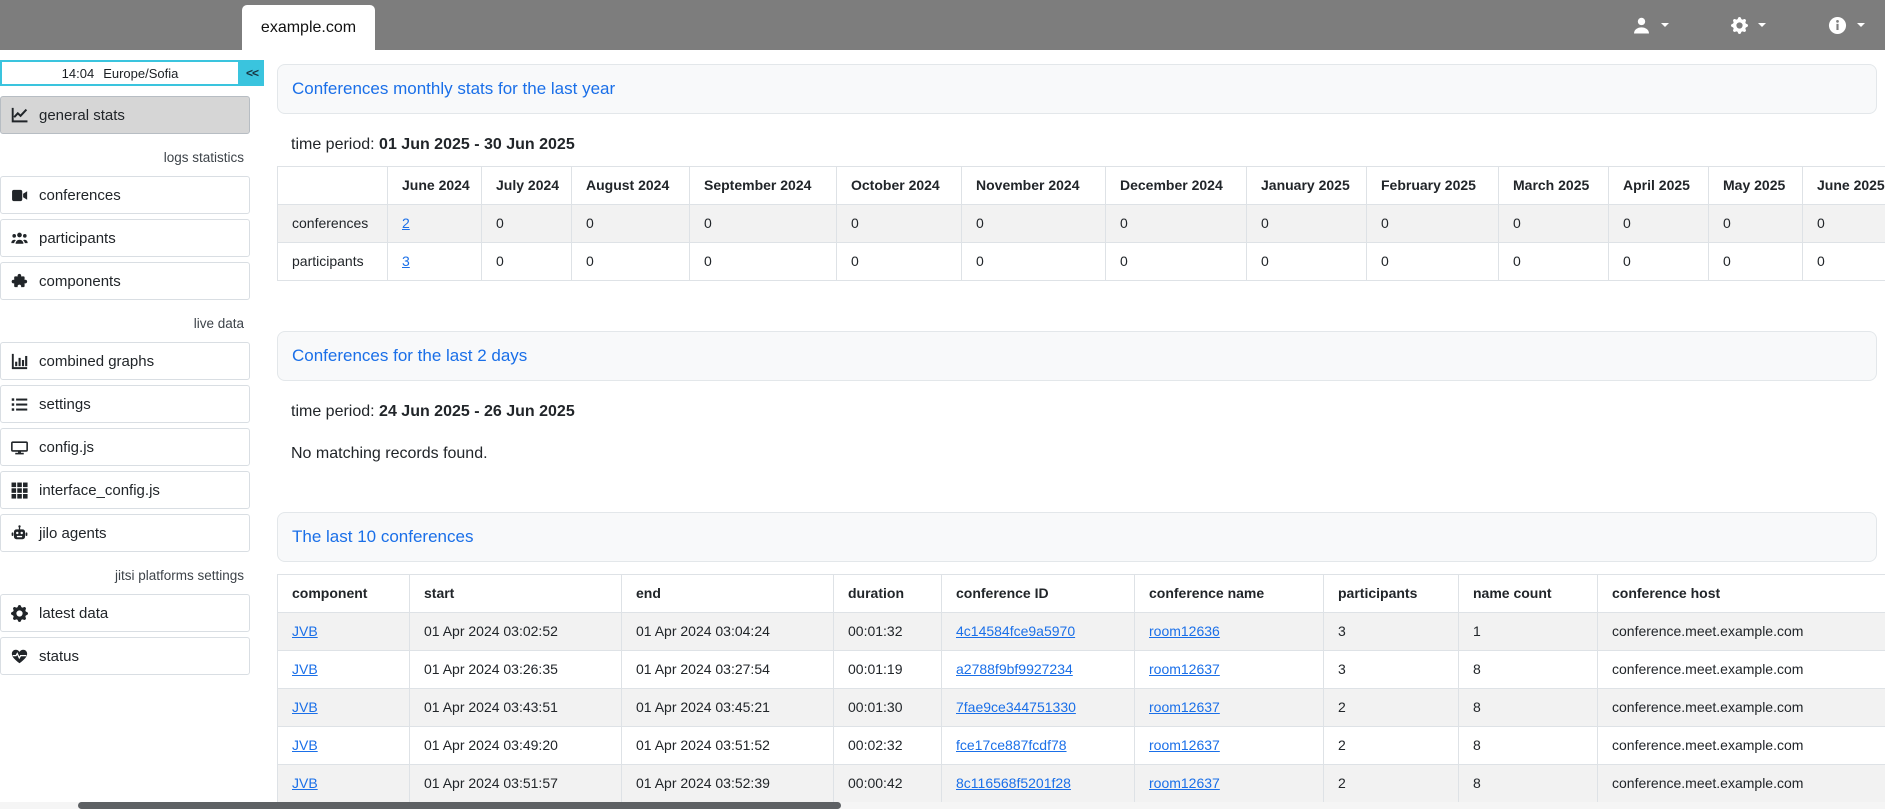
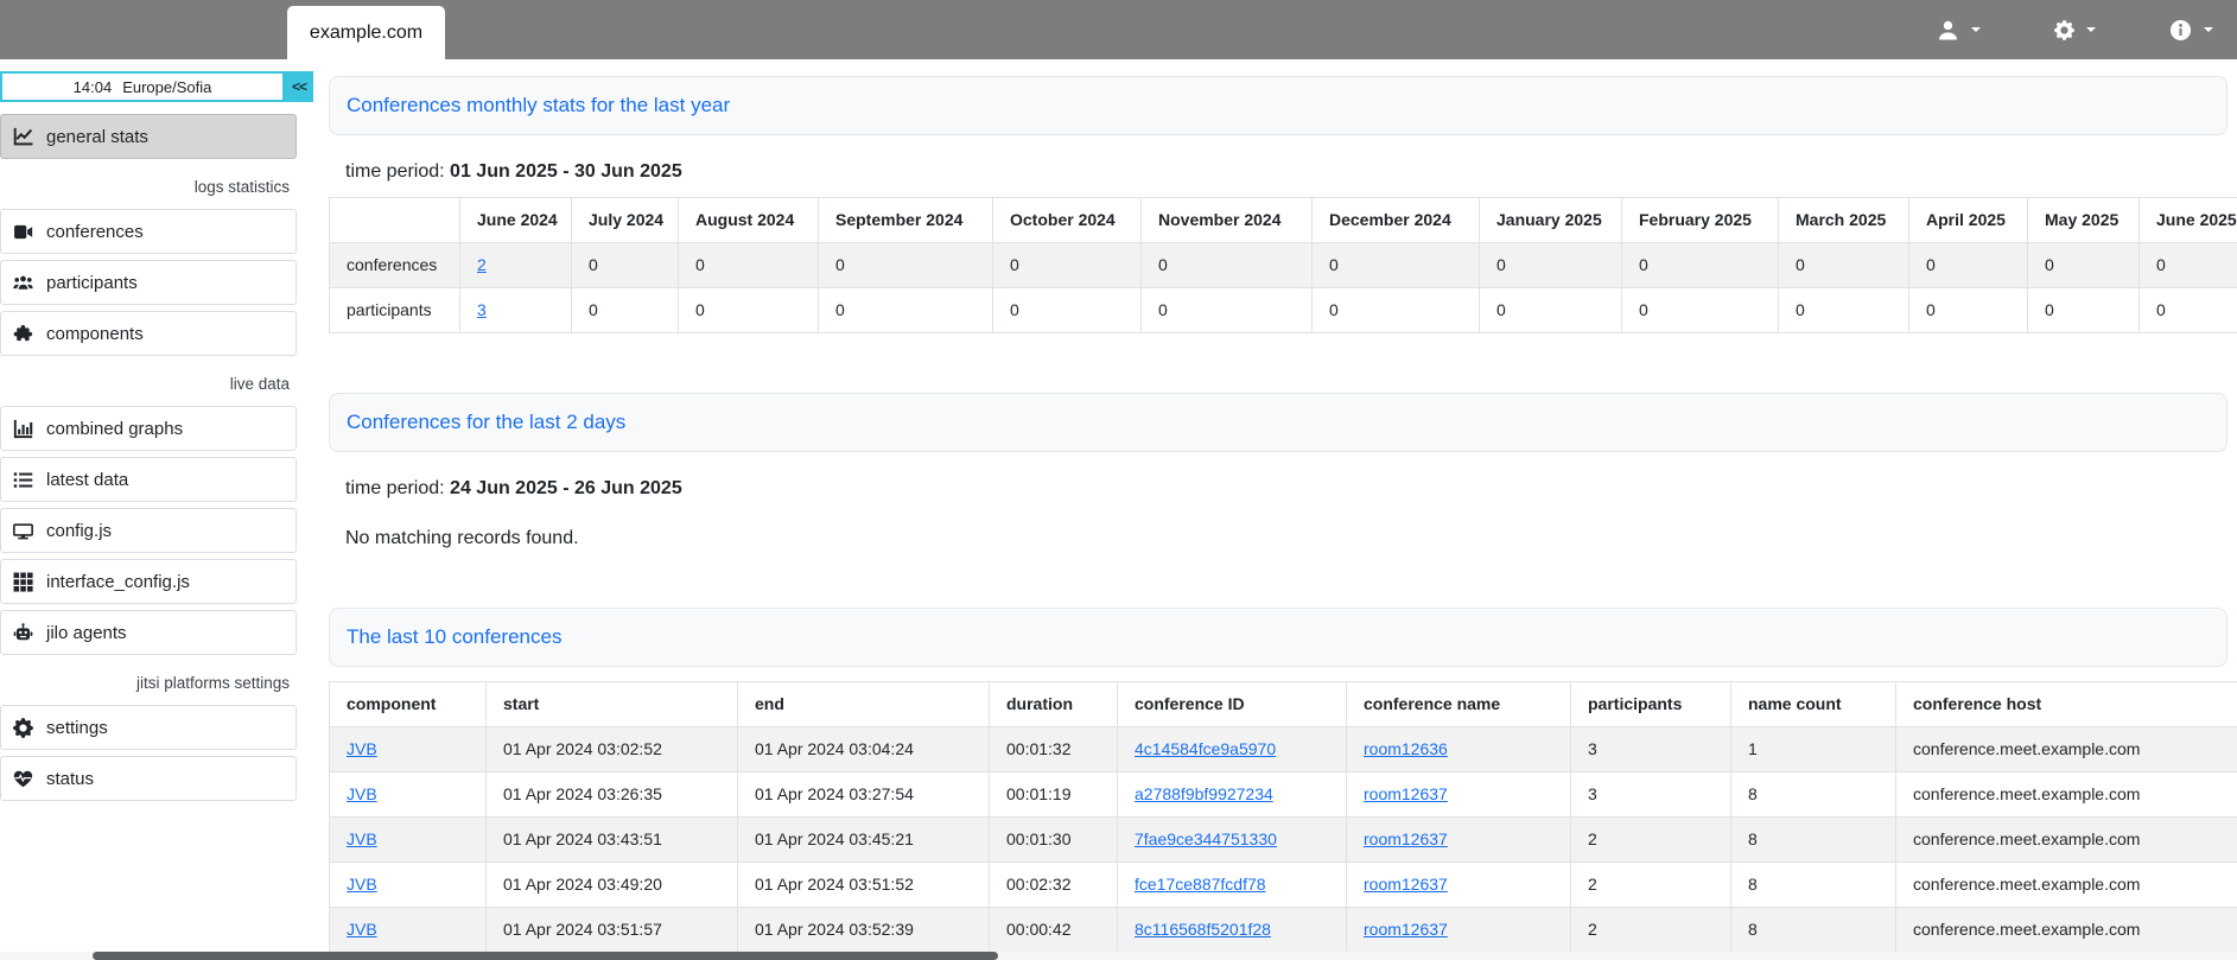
  example.com
  14:04
  Europe/Sofia
  <<
  general stats
  logs statistics
  conferences
  participants
  components
  live data
  combined graphs
- settings
+ latest data
  config.js
  interface_config.js
  jilo agents
  jitsi platforms settings
- latest data
+ settings
  status
  Conferences monthly stats for the last year
  time period: 01 Jun 2025 - 30 Jun 2025
  	June 2024	July 2024	August 2024	September 2024	October 2024	November 2024	December 2024	January 2025	February 2025	March 2025	April 2025	May 2025	June 2025
  conferences	2	0	0	0	0	0	0	0	0	0	0	0	0
  participants	3	0	0	0	0	0	0	0	0	0	0	0	0
  Conferences for the last 2 days
  time period: 24 Jun 2025 - 26 Jun 2025
  No matching records found.
  The last 10 conferences
  component	start	end	duration	conference ID	conference name	participants	name count	conference host
  JVB	01 Apr 2024 03:02:52	01 Apr 2024 03:04:24	00:01:32	4c14584fce9a5970	room12636	3	1	conference.meet.example.com
  JVB	01 Apr 2024 03:26:35	01 Apr 2024 03:27:54	00:01:19	a2788f9bf9927234	room12637	3	8	conference.meet.example.com
  JVB	01 Apr 2024 03:43:51	01 Apr 2024 03:45:21	00:01:30	7fae9ce344751330	room12637	2	8	conference.meet.example.com
  JVB	01 Apr 2024 03:49:20	01 Apr 2024 03:51:52	00:02:32	fce17ce887fcdf78	room12637	2	8	conference.meet.example.com
  JVB	01 Apr 2024 03:51:57	01 Apr 2024 03:52:39	00:00:42	8c116568f5201f28	room12637	2	8	conference.meet.example.com
